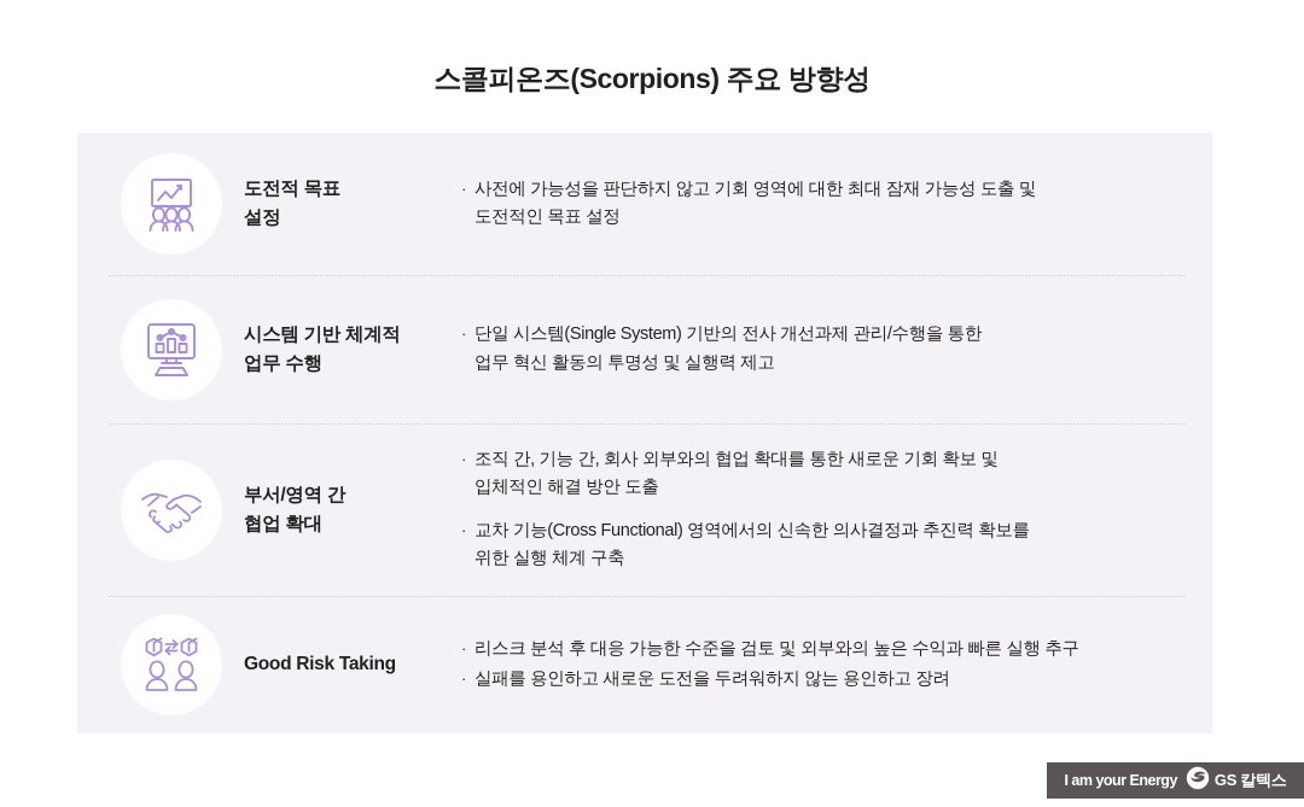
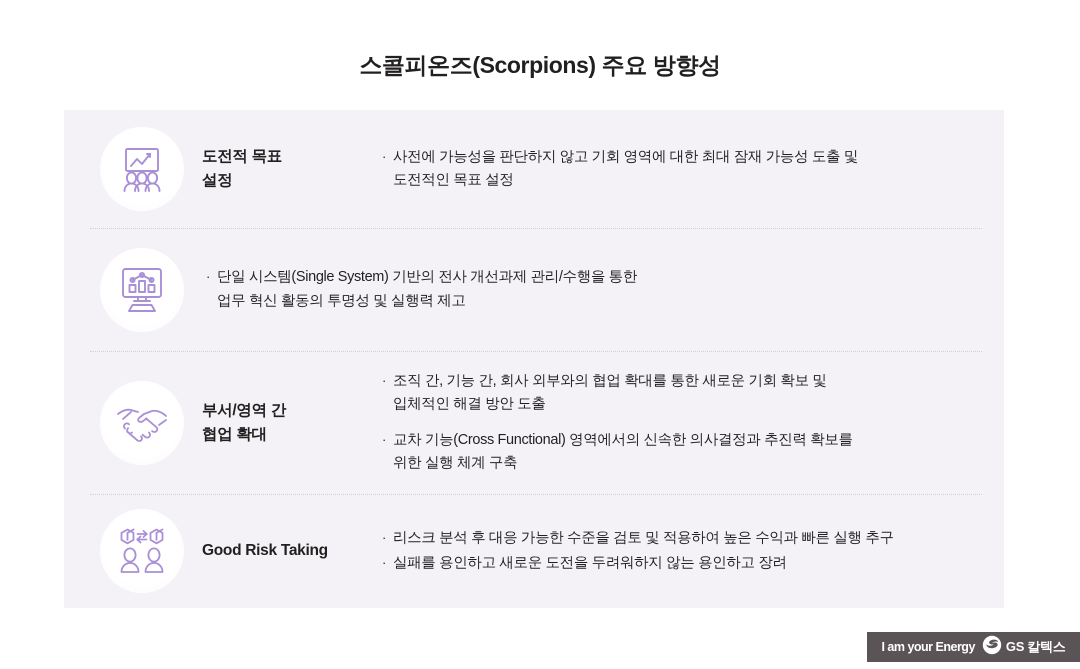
  스콜피온즈(Scorpions) 주요 방향성
  도전적 목표
  설정
  ·
  사전에 가능성을 판단하지 않고 기회 영역에 대한 최대 잠재 가능성 도출 및
  도전적인 목표 설정
- 시스템 기반 체계적
- 업무 수행
  ·
  단일 시스템(Single System) 기반의 전사 개선과제 관리/수행을 통한
  업무 혁신 활동의 투명성 및 실행력 제고
  부서/영역 간
  협업 확대
  ·
  조직 간, 기능 간, 회사 외부와의 협업 확대를 통한 새로운 기회 확보 및
  입체적인 해결 방안 도출
  ·
  교차 기능(Cross Functional) 영역에서의 신속한 의사결정과 추진력 확보를
  위한 실행 체계 구축
  Good Risk Taking
  ·
- 리스크 분석 후 대응 가능한 수준을 검토 및 외부와의 높은 수익과 빠른 실행 추구
+ 리스크 분석 후 대응 가능한 수준을 검토 및 적용하여 높은 수익과 빠른 실행 추구
  ·
  실패를 용인하고 새로운 도전을 두려워하지 않는 용인하고 장려
  I am your Energy
  GS 칼텍스
